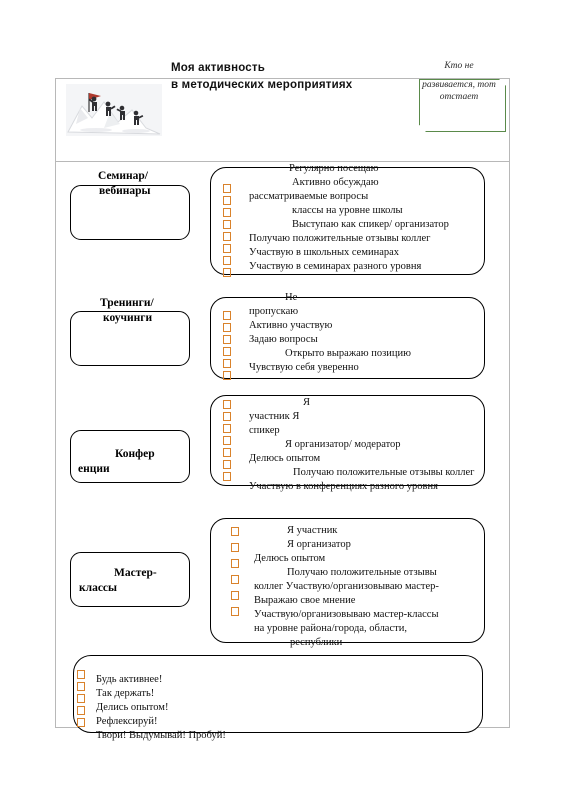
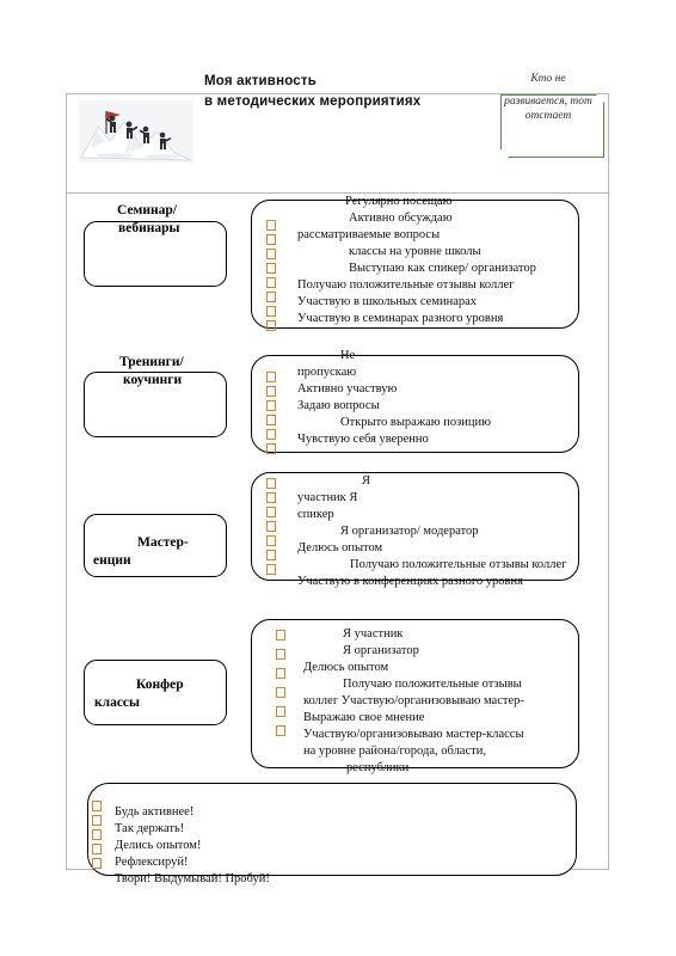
  Моя активность
  в методических мероприятиях
  Кто не
  развивается, тот
  отстает
  Семинар/
  вебинары
  Регулярно посещаю
  Активно обсуждаю
  рассматриваемые вопросы
  классы на уровне школы
  Выступаю как спикер/ организатор
  Получаю положительные отзывы коллег
  Участвую в школьных семинарах
  Участвую в семинарах разного уровня
  Тренинги/
  коучинги
  Не
  пропускаю
  Активно участвую
  Задаю вопросы
  Открыто выражаю позицию
  Чувствую себя уверенно
- Конфер
+ Мастер-
  енции
  Я
  участник Я
  спикер
  Я организатор/ модератор
  Делюсь опытом
  Получаю положительные отзывы коллег
  Участвую в конференциях разного уровня
- Мастер-
+ Конфер
  классы
  Я участник
  Я организатор
  Делюсь опытом
  Получаю положительные отзывы
  коллег Участвую/организовываю мастер-
  Выражаю свое мнение
  Участвую/организовываю мастер-классы
  на уровне района/города, области,
  республики
  Будь активнее!
  Так держать!
  Делись опытом!
  Рефлексируй!
  Твори! Выдумывай! Пробуй!
